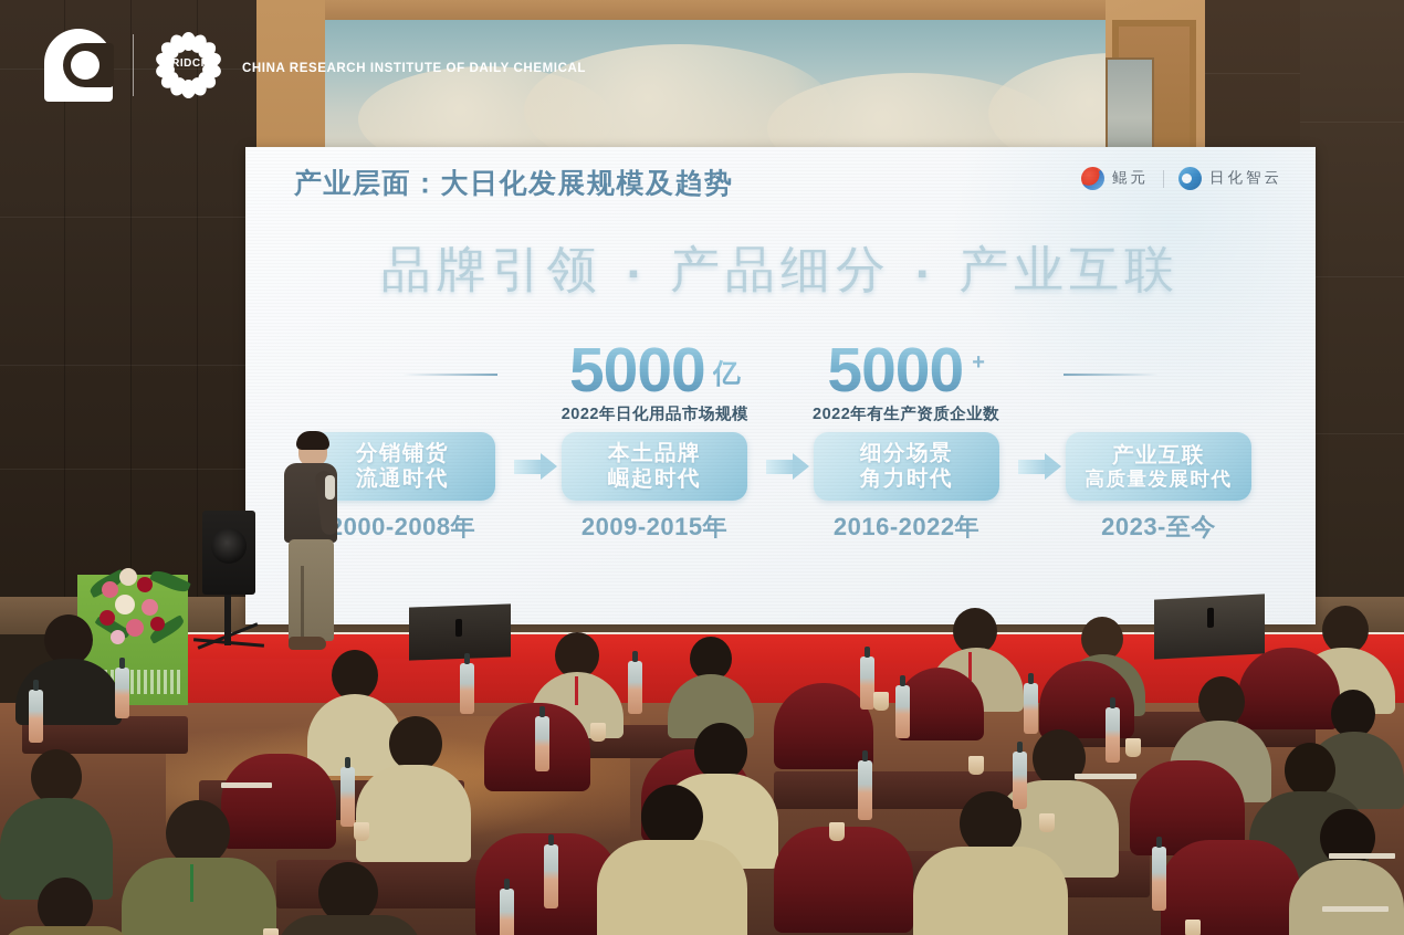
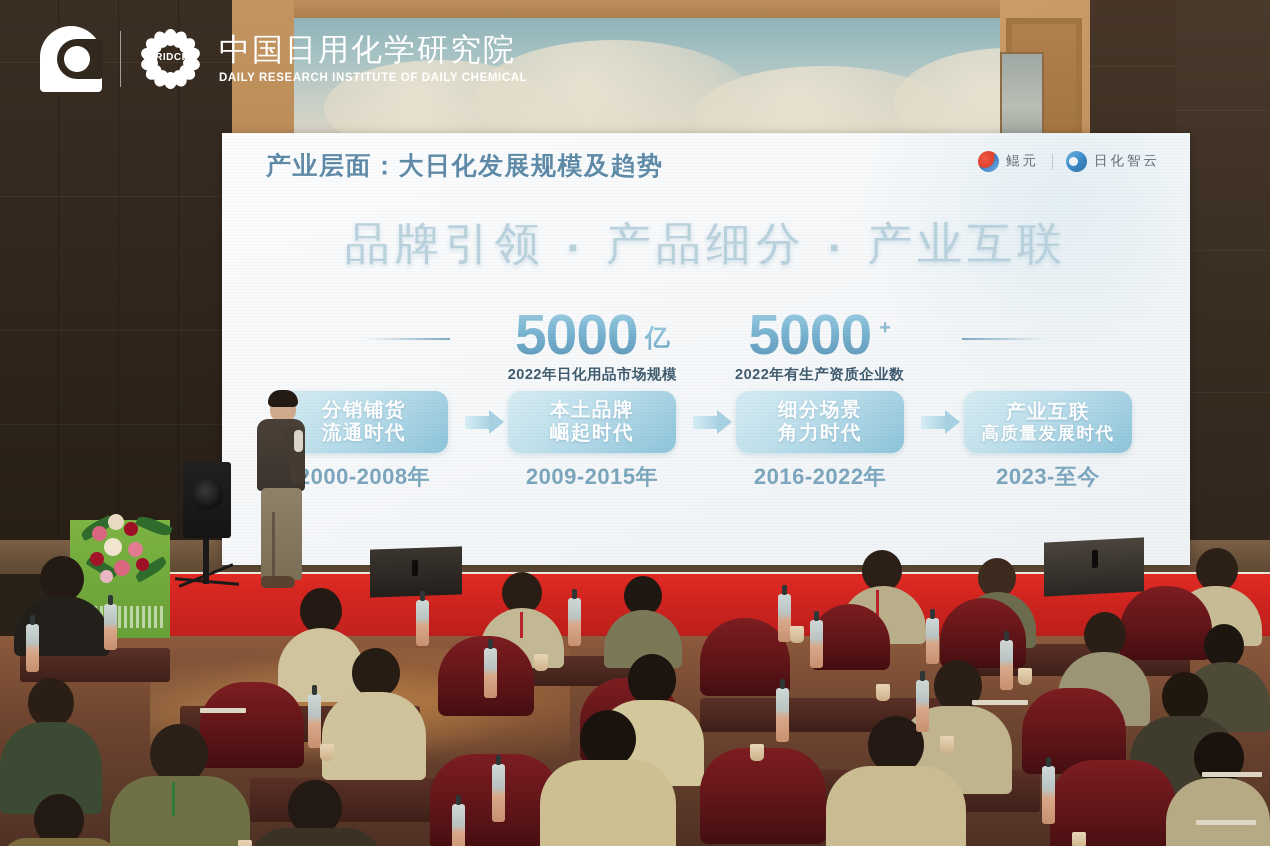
  RIDC
+ 中国日用化学研究院
- CHINA RESEARCH INSTITUTE OF DAILY CHEMICAL
+ DAILY RESEARCH INSTITUTE OF DAILY CHEMICAL
